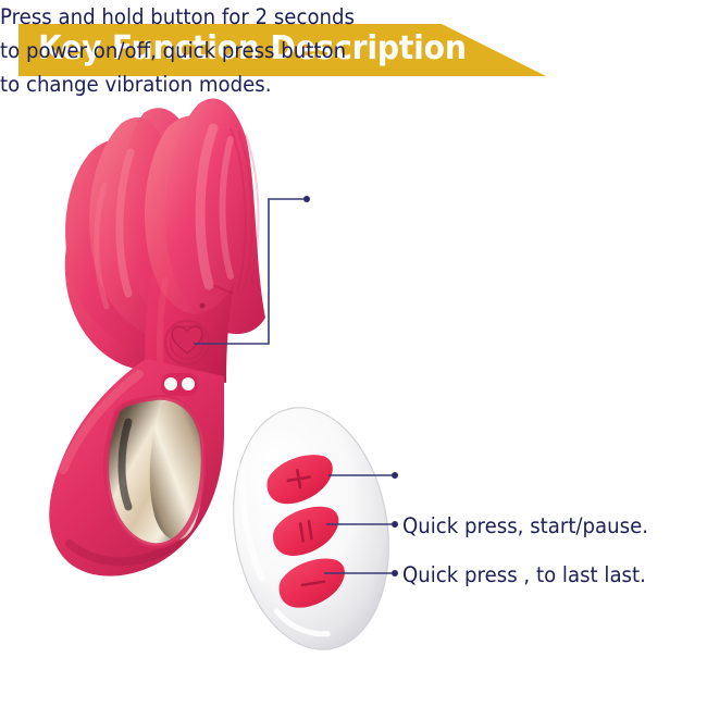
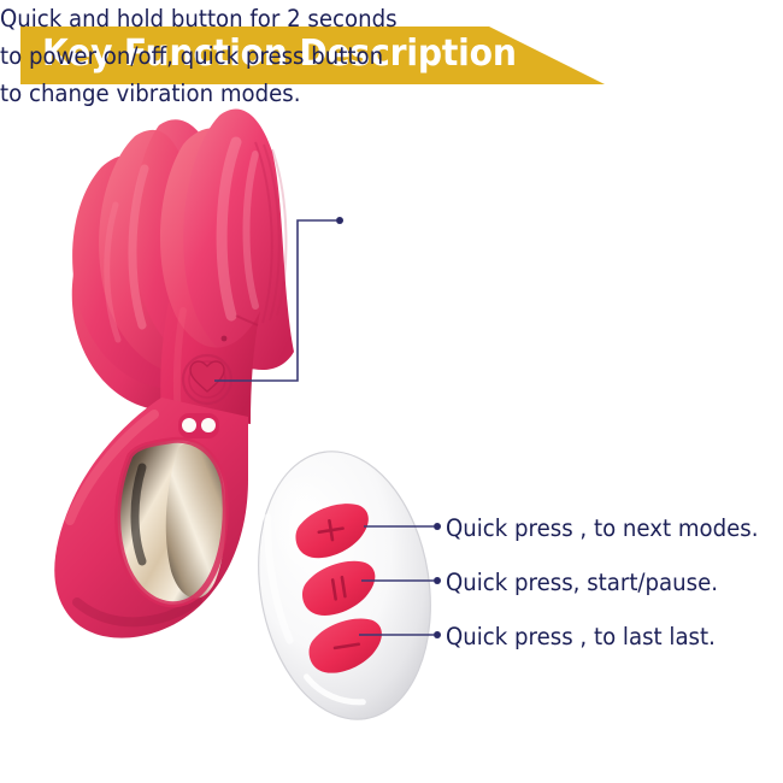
  Key Function Description
- Press and hold button for 2 seconds
+ Quick and hold button for 2 seconds
  to power on/off, quick press button
  to change vibration modes.
+ Quick press , to next modes.
  Quick press, start/pause.
  Quick press , to last last.
